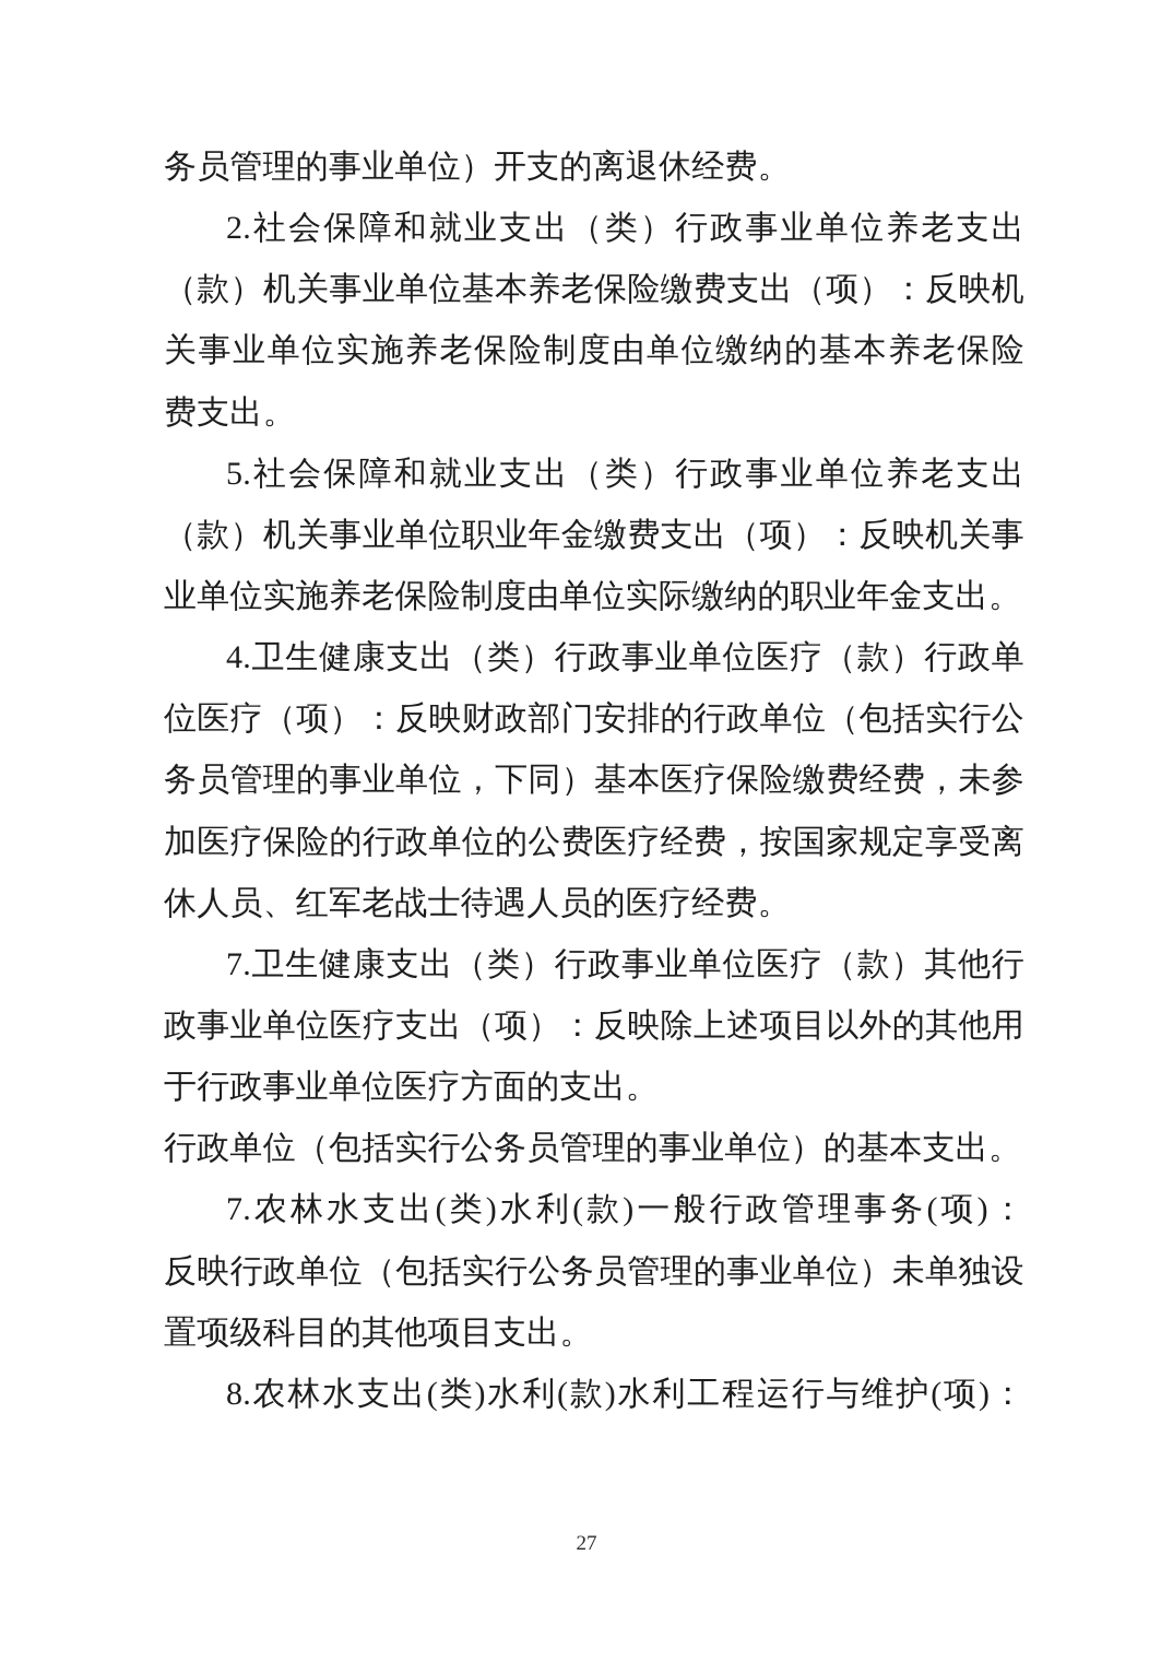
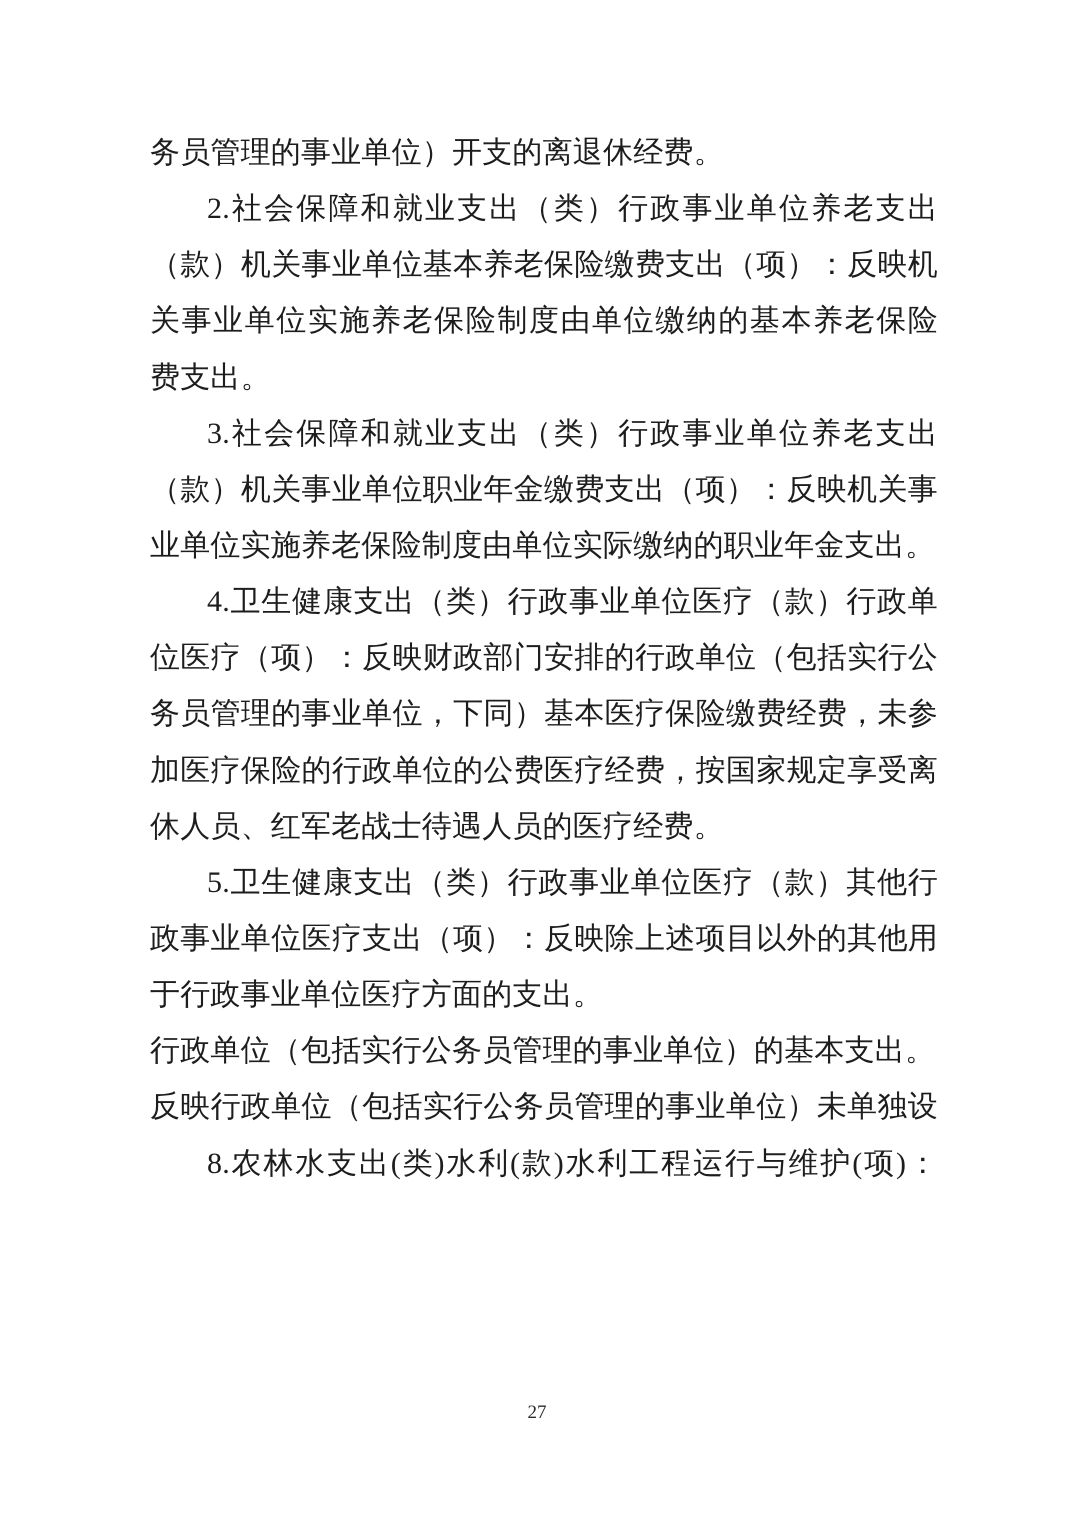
  务员管理的事业单位）开支的离退休经费。
  2.社会保障和就业支出（类）行政事业单位养老支出
  （款）机关事业单位基本养老保险缴费支出（项）：反映机
  关事业单位实施养老保险制度由单位缴纳的基本养老保险
  费支出。
- 5.社会保障和就业支出（类）行政事业单位养老支出
+ 3.社会保障和就业支出（类）行政事业单位养老支出
  （款）机关事业单位职业年金缴费支出（项）：反映机关事
  业单位实施养老保险制度由单位实际缴纳的职业年金支出。
  4.卫生健康支出（类）行政事业单位医疗（款）行政单
  位医疗（项）：反映财政部门安排的行政单位（包括实行公
  务员管理的事业单位，下同）基本医疗保险缴费经费，未参
  加医疗保险的行政单位的公费医疗经费，按国家规定享受离
  休人员、红军老战士待遇人员的医疗经费。
- 7.卫生健康支出（类）行政事业单位医疗（款）其他行
+ 5.卫生健康支出（类）行政事业单位医疗（款）其他行
  政事业单位医疗支出（项）：反映除上述项目以外的其他用
  于行政事业单位医疗方面的支出。
  行政单位（包括实行公务员管理的事业单位）的基本支出。
- 7.农林水支出(类)水利(款)一般行政管理事务(项)：
  反映行政单位（包括实行公务员管理的事业单位）未单独设
- 置项级科目的其他项目支出。
  8.农林水支出(类)水利(款)水利工程运行与维护(项)：
  27
